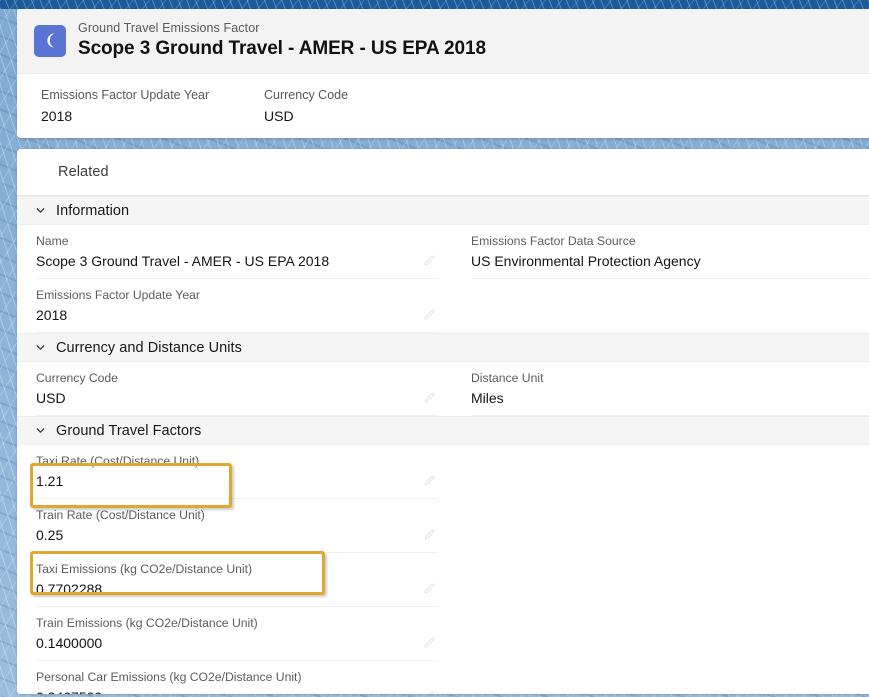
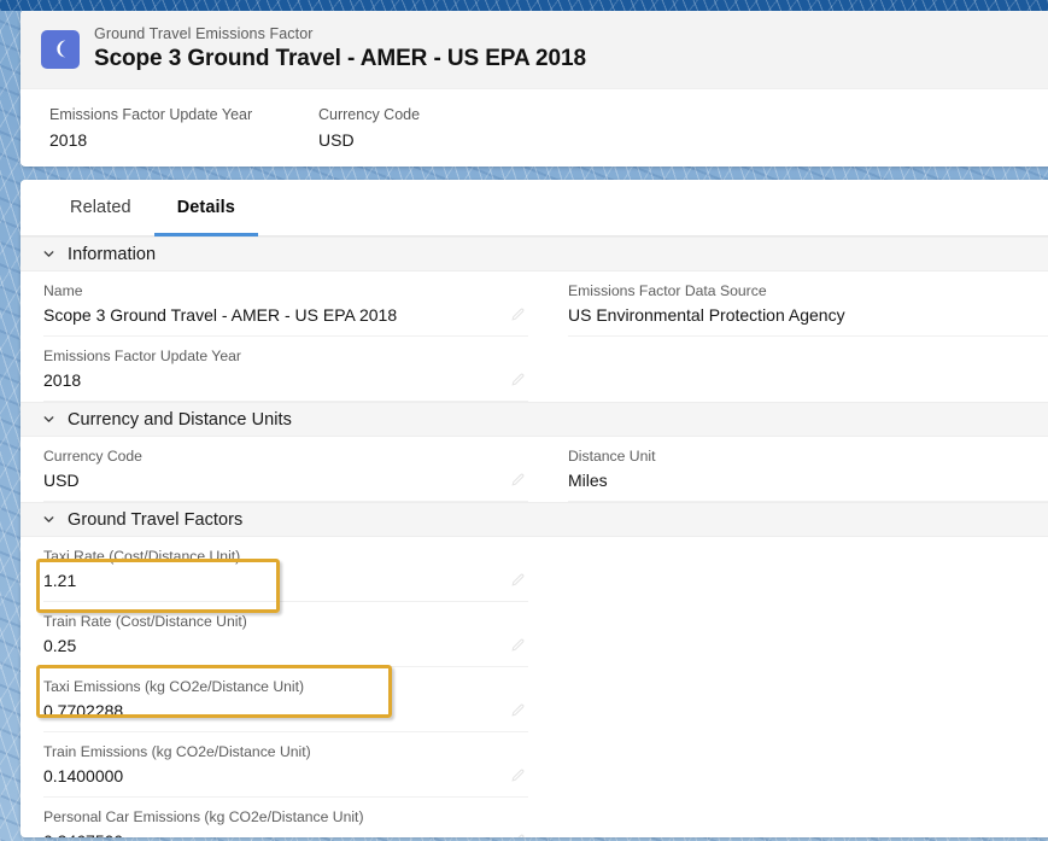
  Ground Travel Emissions Factor
  Scope 3 Ground Travel - AMER - US EPA 2018
  Emissions Factor Update Year
  2018
  Currency Code
  USD
  Related
+ Details
  Information
  Name
  Scope 3 Ground Travel - AMER - US EPA 2018
  Emissions Factor Update Year
  2018
  Emissions Factor Data Source
  US Environmental Protection Agency
  Currency and Distance Units
  Currency Code
  USD
  Distance Unit
  Miles
  Ground Travel Factors
  Taxi Rate (Cost/Distance Unit)
  1.21
  Train Rate (Cost/Distance Unit)
  0.25
  Taxi Emissions (kg CO2e/Distance Unit)
  0.7702288
  Train Emissions (kg CO2e/Distance Unit)
  0.1400000
  Personal Car Emissions (kg CO2e/Distance Unit)
